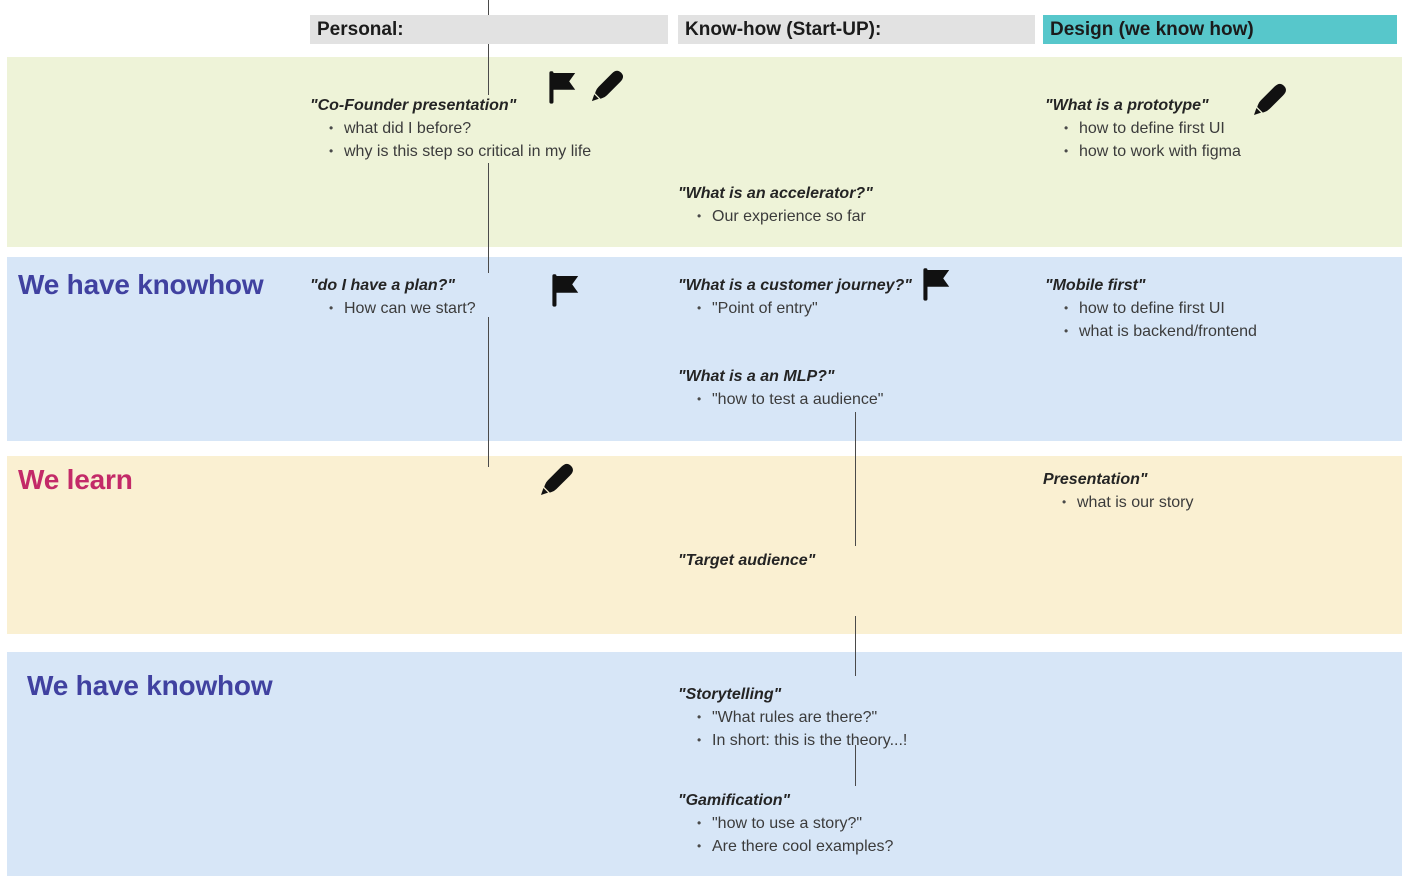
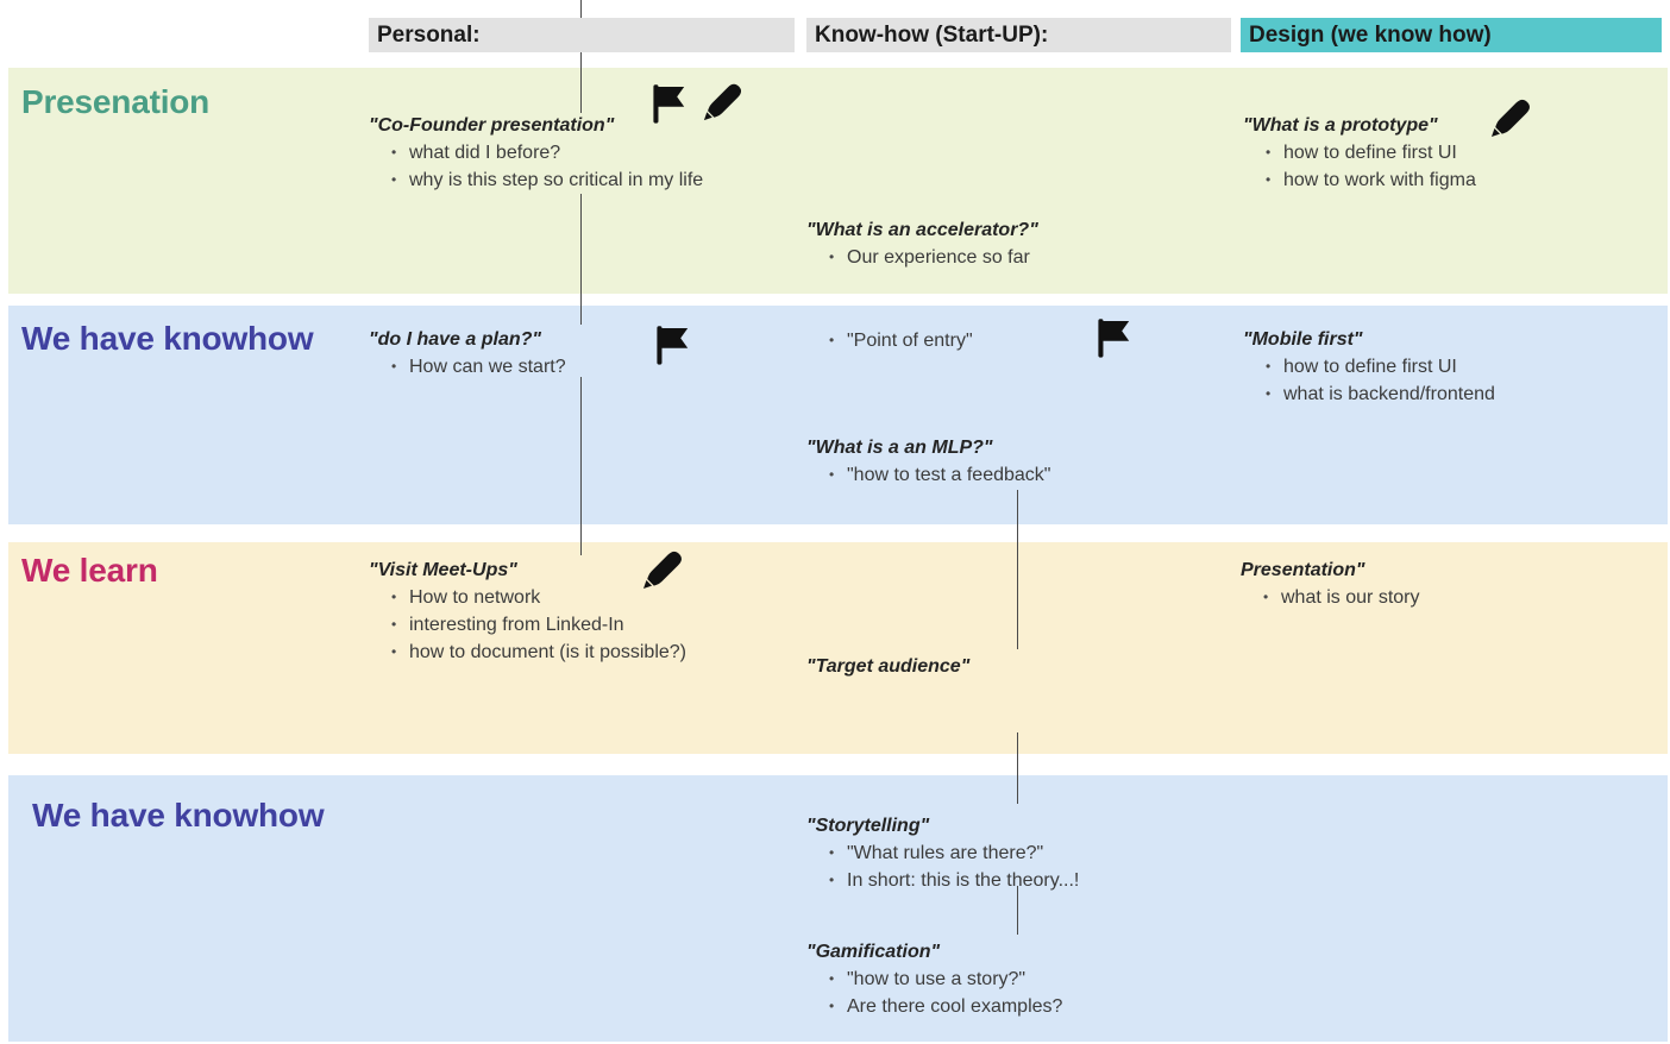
  Personal:
  Know-how (Start-UP):
  Design (we know how)
+ Presenation
  We have knowhow
  We learn
  We have knowhow
  "Co-Founder presentation"
  what did I before?
  why is this step so critical in my life
  "What is an accelerator?"
  Our experience so far
  "What is a prototype"
  how to define first UI
  how to work with figma
  "do I have a plan?"
  How can we start?
- "What is a customer journey?"
  "Point of entry"
  "What is a an MLP?"
- "how to test a audience"
+ "how to test a feedback"
  "Mobile first"
  how to define first UI
  what is backend/frontend
+ "Visit Meet-Ups"
+ How to network
+ interesting from Linked-In
+ how to document (is it possible?)
  "Target audience"
  Presentation"
  what is our story
  "Storytelling"
  "What rules are there?"
  In short: this is the theory...!
  "Gamification"
  "how to use a story?"
  Are there cool examples?
